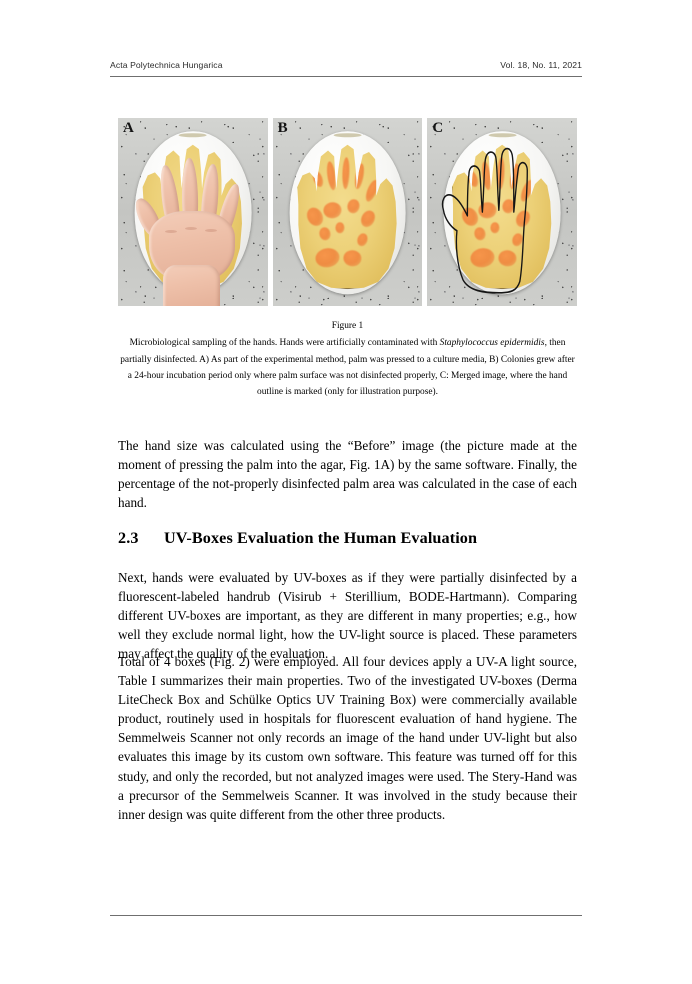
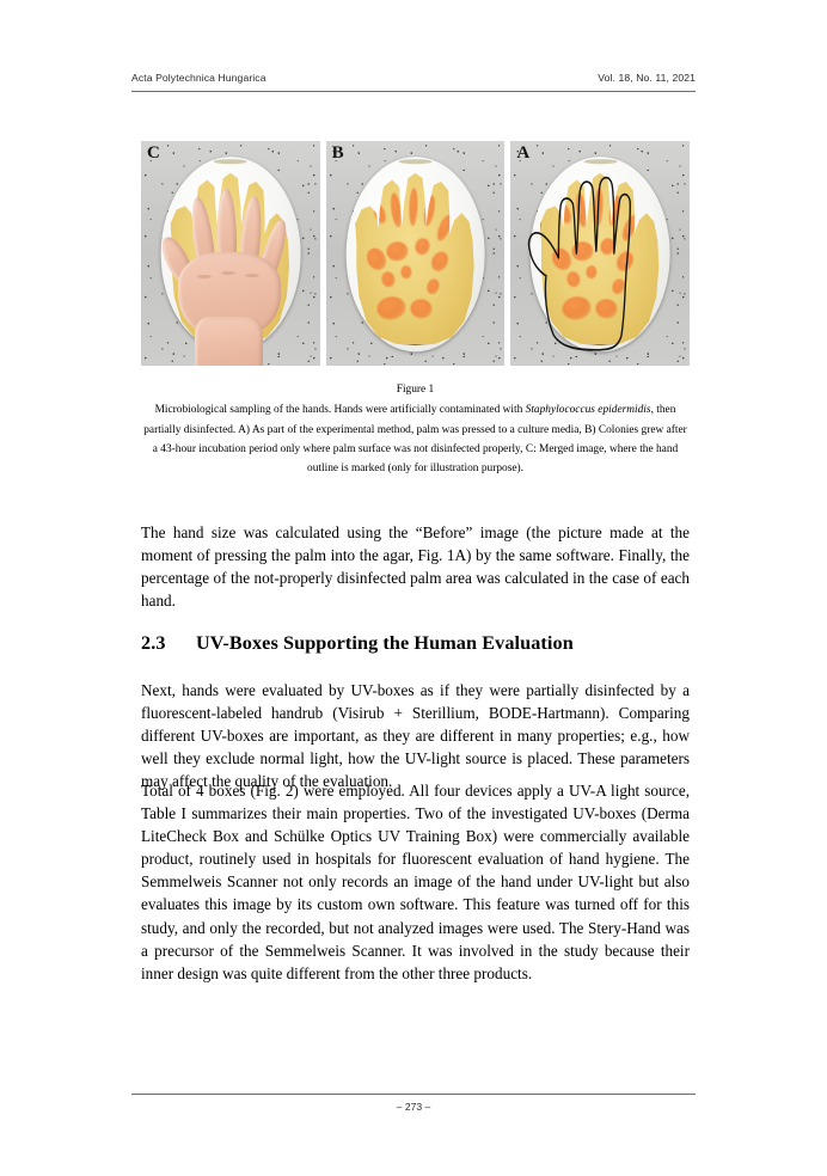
  Acta Polytechnica Hungarica
  Vol. 18, No. 11, 2021
- A
+ C
  B
- C
+ A
  Figure 1
- Microbiological sampling of the hands. Hands were artificially contaminated with Staphylococcus epidermidis, then partially disinfected. A) As part of the experimental method, palm was pressed to a culture media, B) Colonies grew after a 24-hour incubation period only where palm surface was not disinfected properly, C: Merged image, where the hand outline is marked (only for illustration purpose).
+ Microbiological sampling of the hands. Hands were artificially contaminated with Staphylococcus epidermidis, then partially disinfected. A) As part of the experimental method, palm was pressed to a culture media, B) Colonies grew after a 43-hour incubation period only where palm surface was not disinfected properly, C: Merged image, where the hand outline is marked (only for illustration purpose).
  The hand size was calculated using the “Before” image (the picture made at the moment of pressing the palm into the agar, Fig. 1A) by the same software. Finally, the percentage of the not-properly disinfected palm area was calculated in the case of each hand.
- 2.3 UV-Boxes Evaluation the Human Evaluation
+ 2.3 UV-Boxes Supporting the Human Evaluation
  Next, hands were evaluated by UV-boxes as if they were partially disinfected by a fluorescent-labeled handrub (Visirub + Sterillium, BODE-Hartmann). Comparing different UV-boxes are important, as they are different in many properties; e.g., how well they exclude normal light, how the UV-light source is placed. These parameters may affect the quality of the evaluation.
  Total of 4 boxes (Fig. 2) were employed. All four devices apply a UV-A light source, Table I summarizes their main properties. Two of the investigated UV-boxes (Derma LiteCheck Box and Schülke Optics UV Training Box) were commercially available product, routinely used in hospitals for fluorescent evaluation of hand hygiene. The Semmelweis Scanner not only records an image of the hand under UV-light but also evaluates this image by its custom own software. This feature was turned off for this study, and only the recorded, but not analyzed images were used. The Stery-Hand was a precursor of the Semmelweis Scanner. It was involved in the study because their inner design was quite different from the other three products.
+ – 273 –
